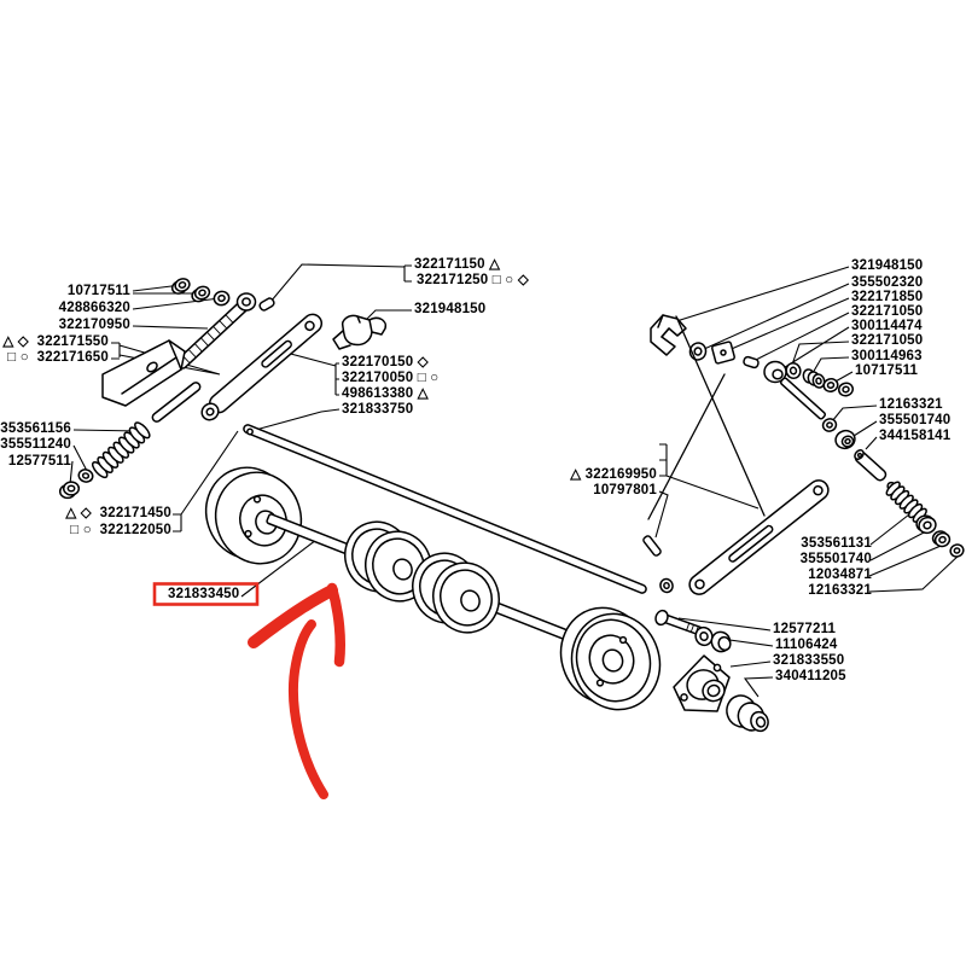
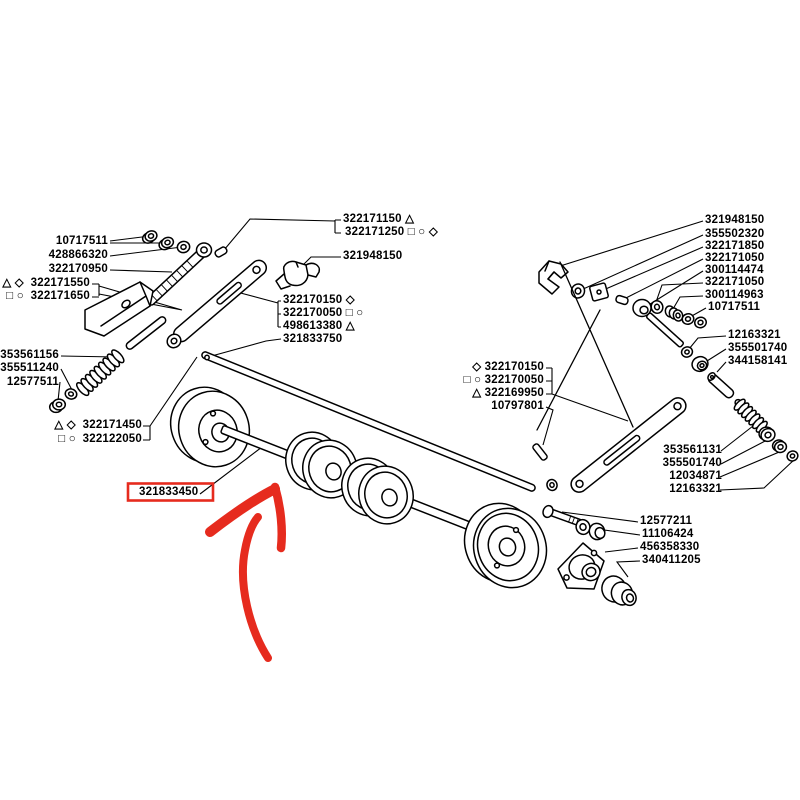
  10717511
  428866320
  322170950
  △ ◇ 322171550
  □ ○ 322171650
  353561156
  355511240
  12577511
  △ ◇ 322171450
  □ ○ 322122050
  321833450
  322171150 △
  322171250 □ ○ ◇
  321948150
  322170150 ◇
  322170050 □ ○
  498613380 △
  321833750
+ ◇ 322170150
+ □ ○ 322170050
  △ 322169950
  10797801
  321948150
  355502320
  322171850
  322171050
  300114474
  322171050
  300114963
  10717511
  12163321
  355501740
  344158141
  353561131
  355501740
  12034871
  12163321
  12577211
  11106424
- 321833550
+ 456358330
  340411205
